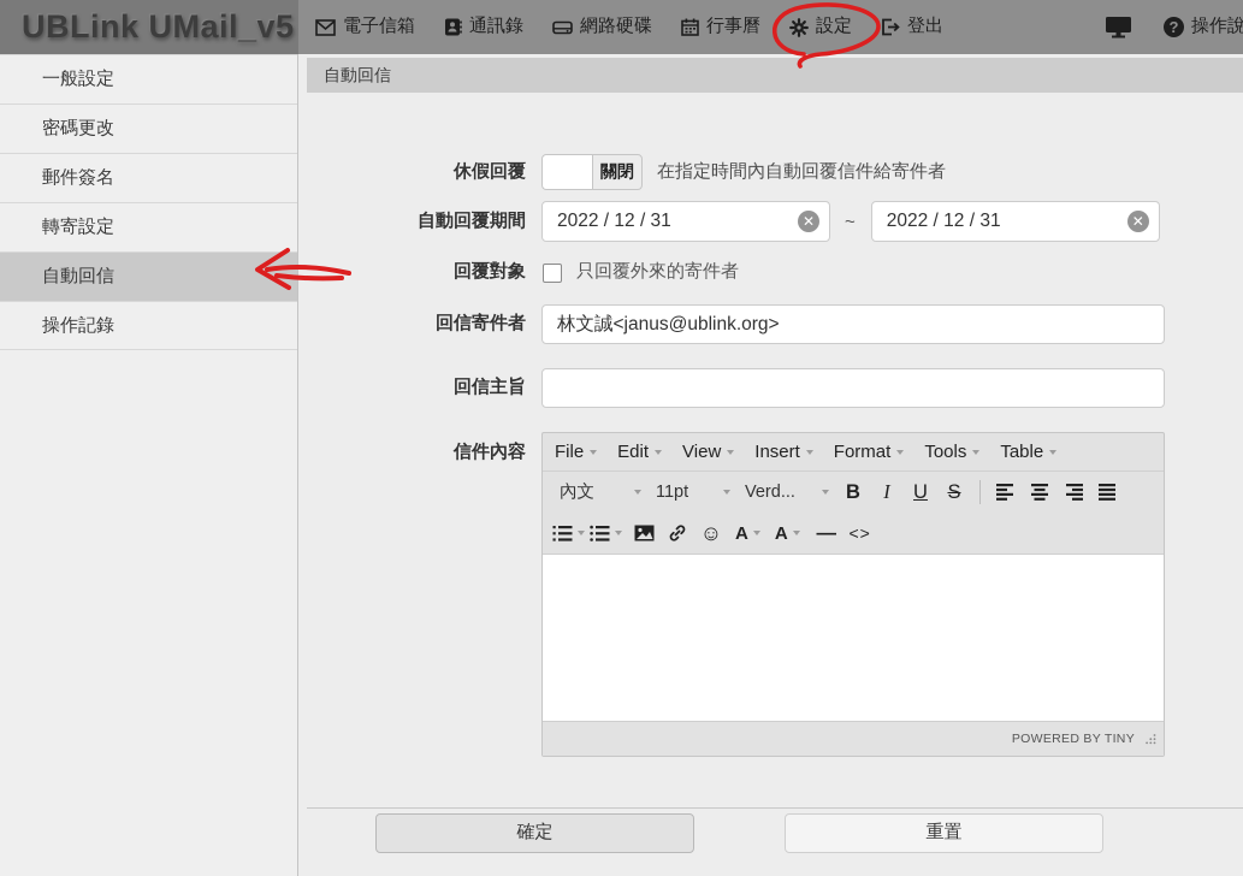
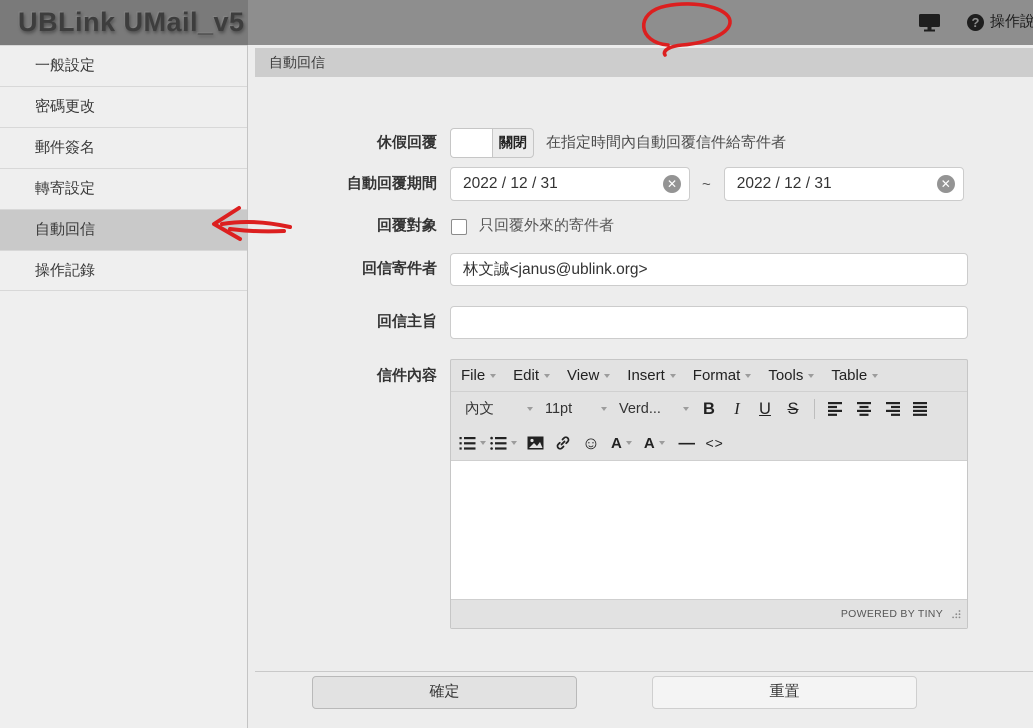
  UBLink UMail_v5
- 電子信箱
- 通訊錄
- 網路硬碟
- 行事曆
- 設定
- 登出
  ?
  操作說
  一般設定
  密碼更改
  郵件簽名
  轉寄設定
  自動回信
  操作記錄
  自動回信
  休假回覆
  關閉
  在指定時間內自動回覆信件給寄件者
  自動回覆期間
  2022 / 12 / 31
  ✕
  ~
  2022 / 12 / 31
  ✕
  回覆對象
  只回覆外來的寄件者
  回信寄件者
  林文誠<janus@ublink.org>
  回信主旨
  信件內容
  File
  Edit
  View
  Insert
  Format
  Tools
  Table
  內文
  11pt
  Verd...
  B
  I
  U
  S
  ☺
  A
  A
  —
  <>
  POWERED BY TINY
  確定
  重置
